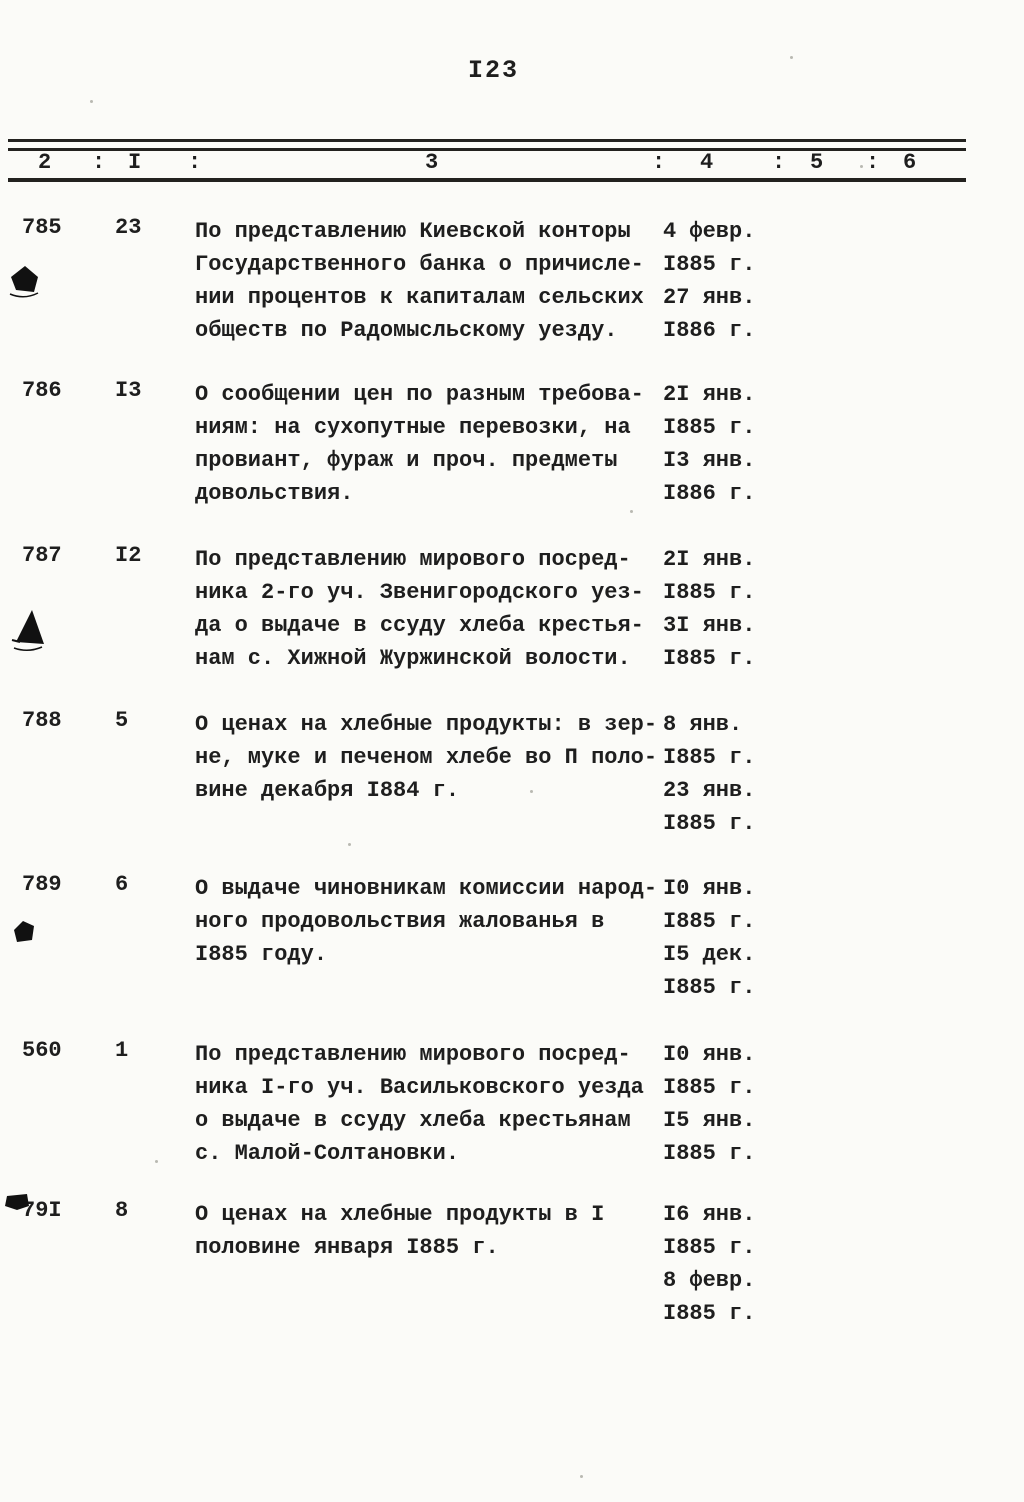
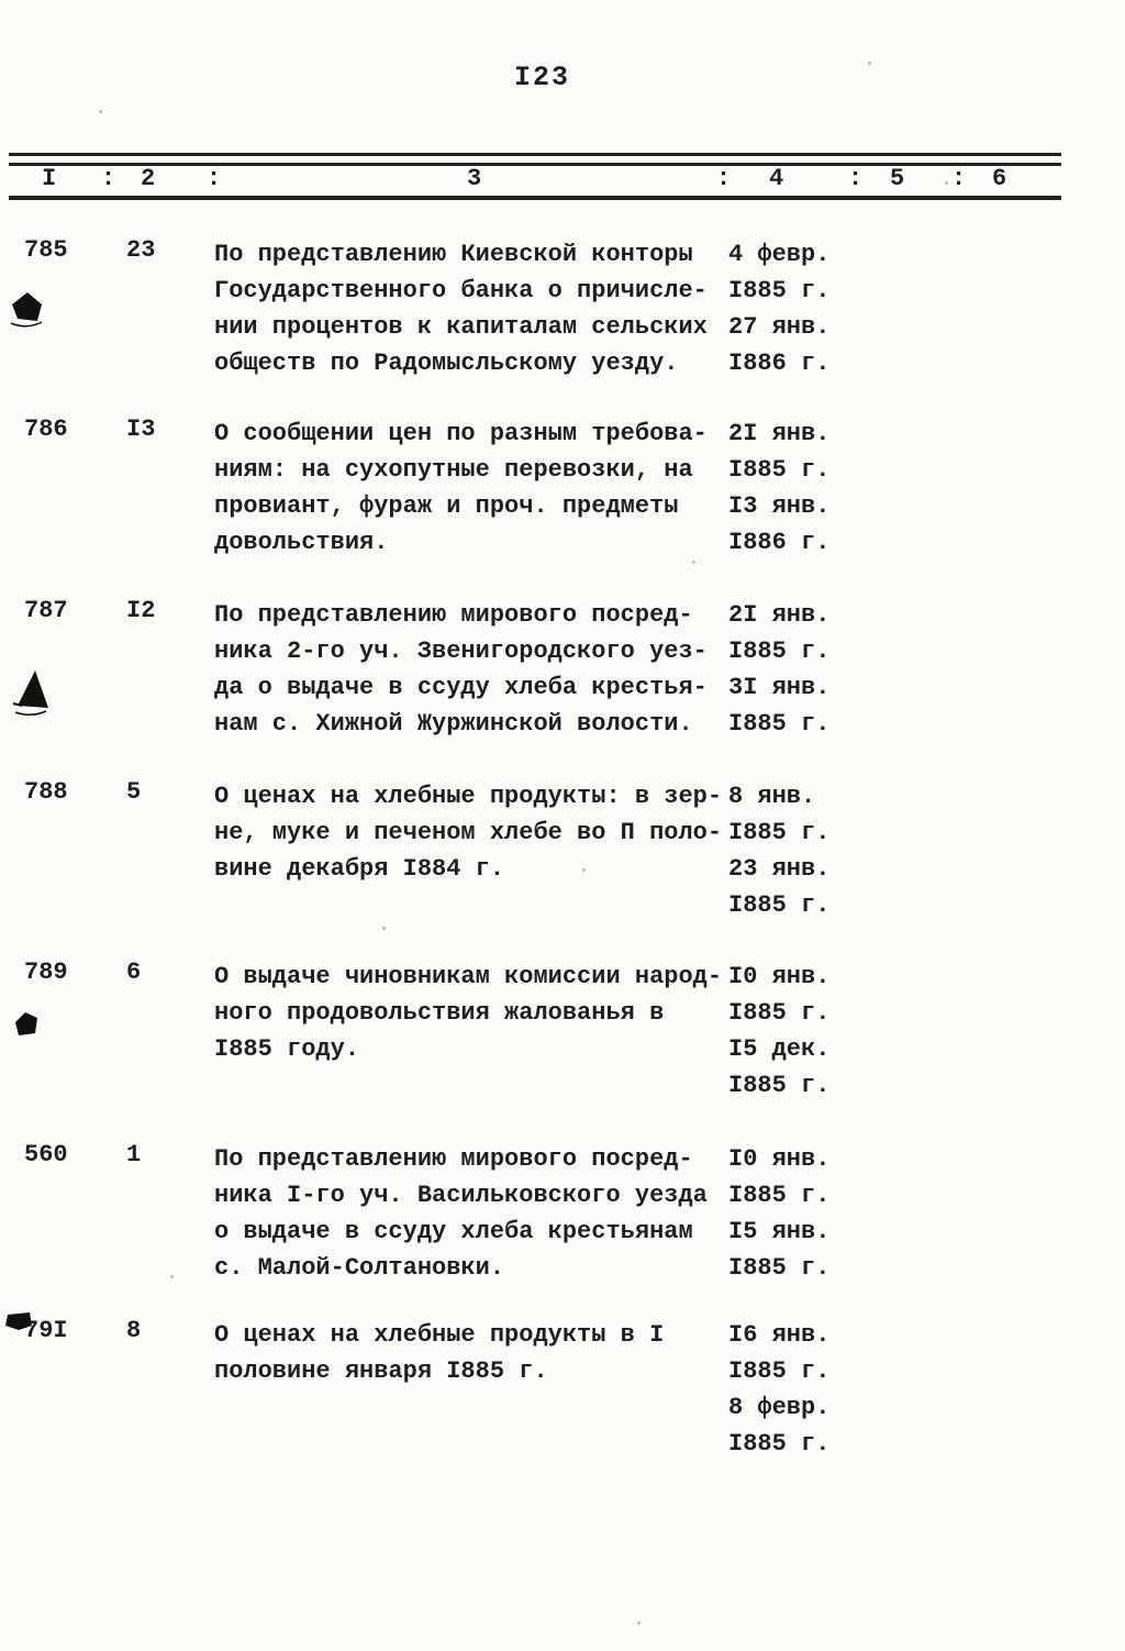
  I23
- 2
+ I
  :
- I
+ 2
  :
  3
  :
  4
  :
  5
  :
  6
  785
  23
  По представлению Киевской конторы
  Государственного банка о причисле-
  нии процентов к капиталам сельских
  обществ по Радомысльскому уезду.
  4 февр.
  I885 г.
  27 янв.
  I886 г.
  786
  I3
  О сообщении цен по разным требова-
  ниям: на сухопутные перевозки, на
  провиант, фураж и проч. предметы
  довольствия.
  2I янв.
  I885 г.
  I3 янв.
  I886 г.
  787
  I2
  По представлению мирового посред-
  ника 2-го уч. Звенигородского уез-
  да о выдаче в ссуду хлеба крестья-
  нам с. Хижной Журжинской волости.
  2I янв.
  I885 г.
  3I янв.
  I885 г.
  788
  5
  О ценах на хлебные продукты: в зер-
  не, муке и печеном хлебе во П поло-
  вине декабря I884 г.
  8 янв.
  I885 г.
  23 янв.
  I885 г.
  789
  6
  О выдаче чиновникам комиссии народ-
  ного продовольствия жалованья в
  I885 году.
  I0 янв.
  I885 г.
  I5 дек.
  I885 г.
  560
  1
  По представлению мирового посред-
  ника I-го уч. Васильковского уезда
  о выдаче в ссуду хлеба крестьянам
  с. Малой-Солтановки.
  I0 янв.
  I885 г.
  I5 янв.
  I885 г.
  79I
  8
  О ценах на хлебные продукты в I
  половине января I885 г.
  I6 янв.
  I885 г.
  8 февр.
  I885 г.
